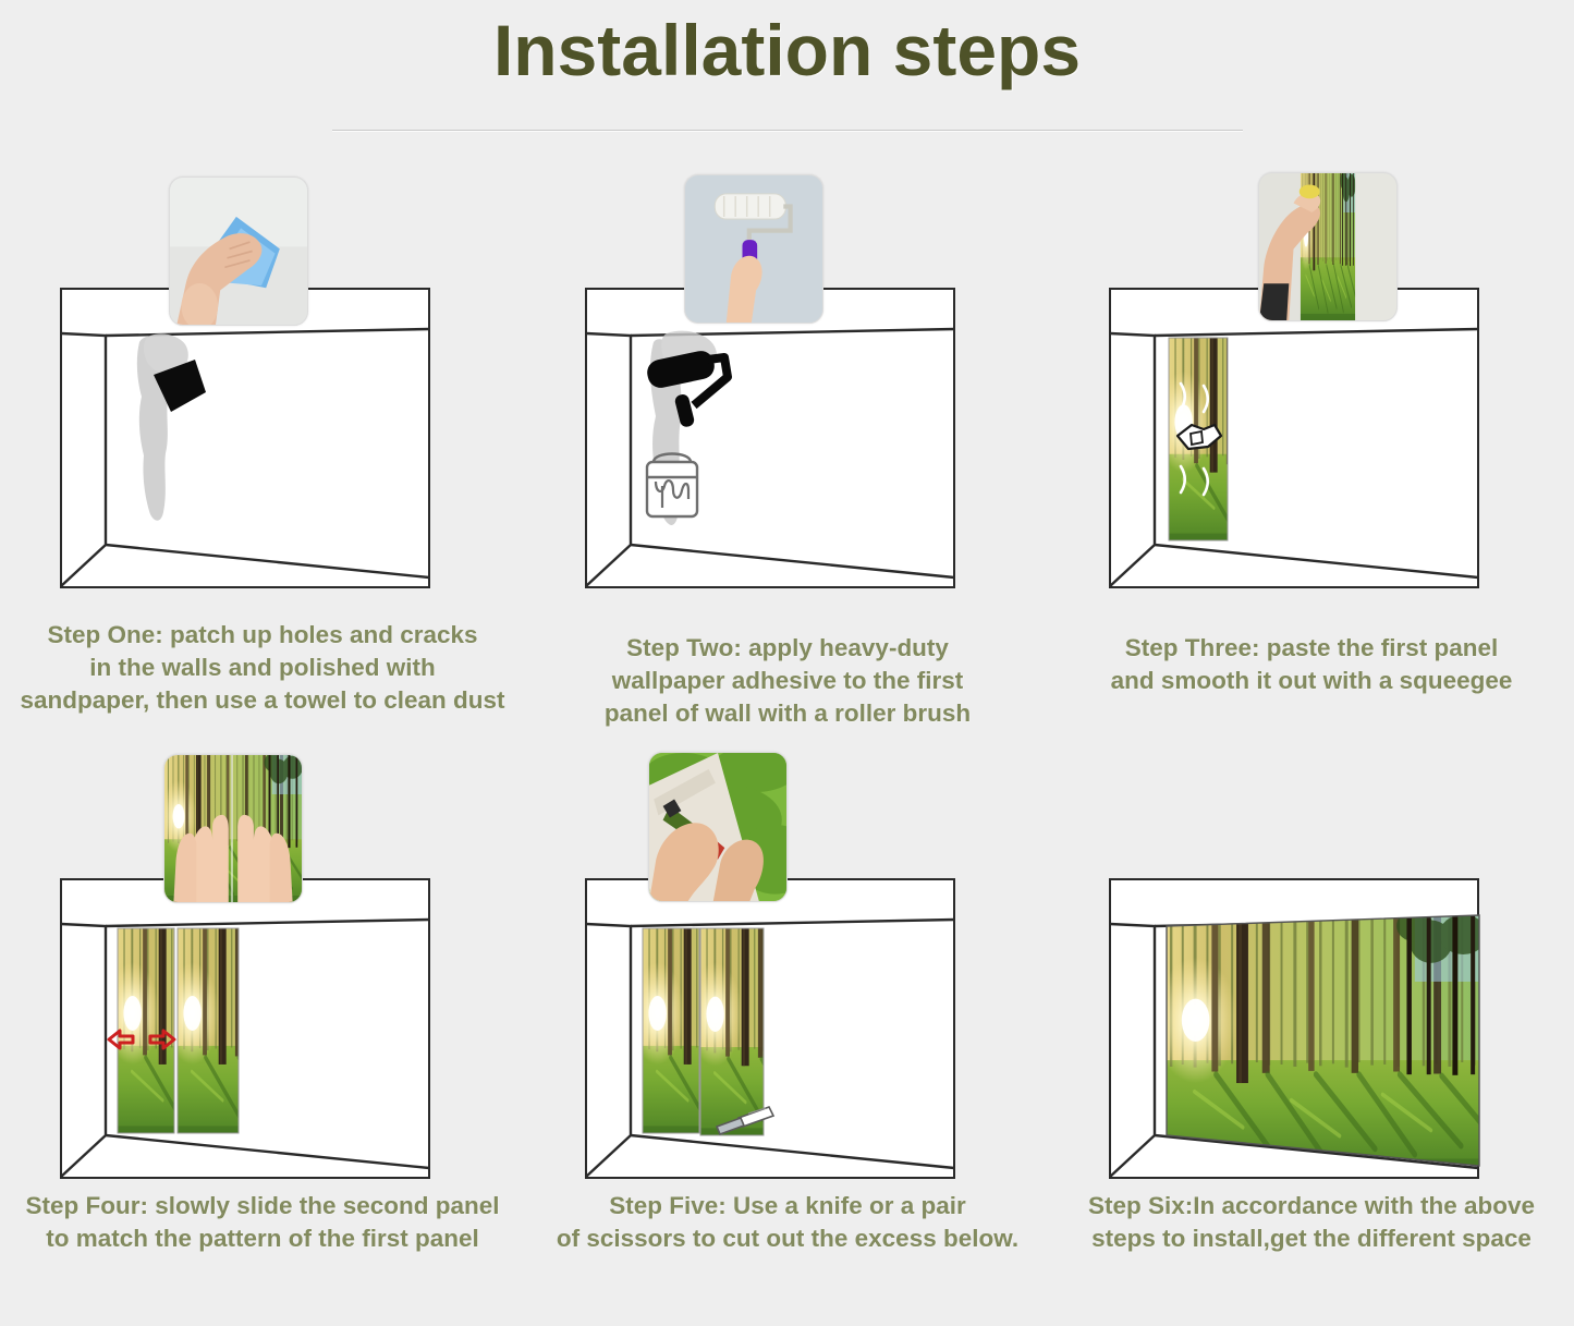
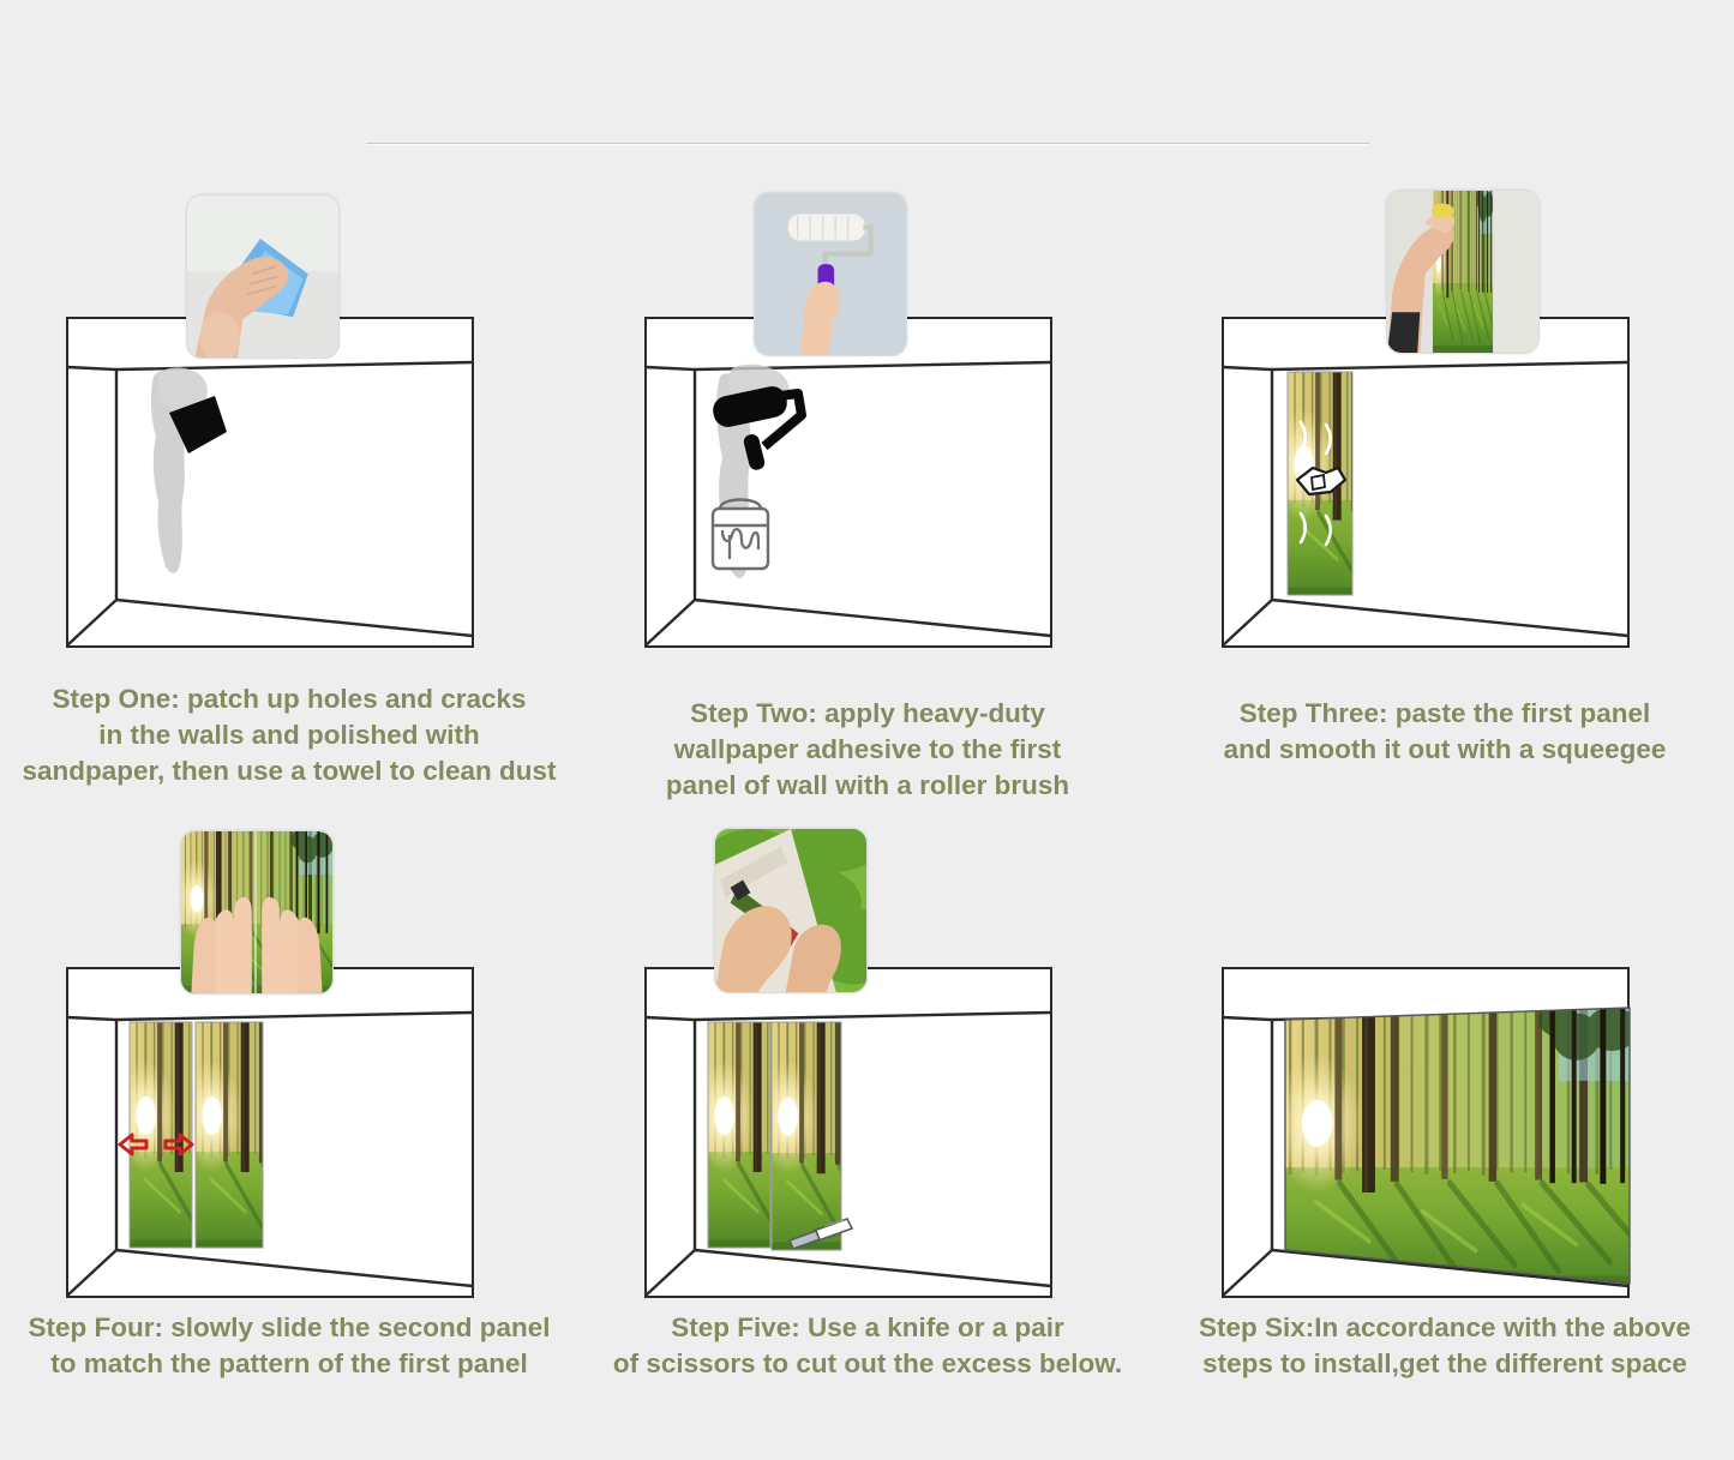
- Installation steps
  Step One: patch up holes and cracks
  in the walls and polished with
  sandpaper, then use a towel to clean dust
  Step Two: apply heavy-duty
  wallpaper adhesive to the first
  panel of wall with a roller brush
  Step Three: paste the first panel
  and smooth it out with a squeegee
  Step Four: slowly slide the second panel
  to match the pattern of the first panel
  Step Five: Use a knife or a pair
  of scissors to cut out the excess below.
  Step Six:In accordance with the above
  steps to install,get the different space
